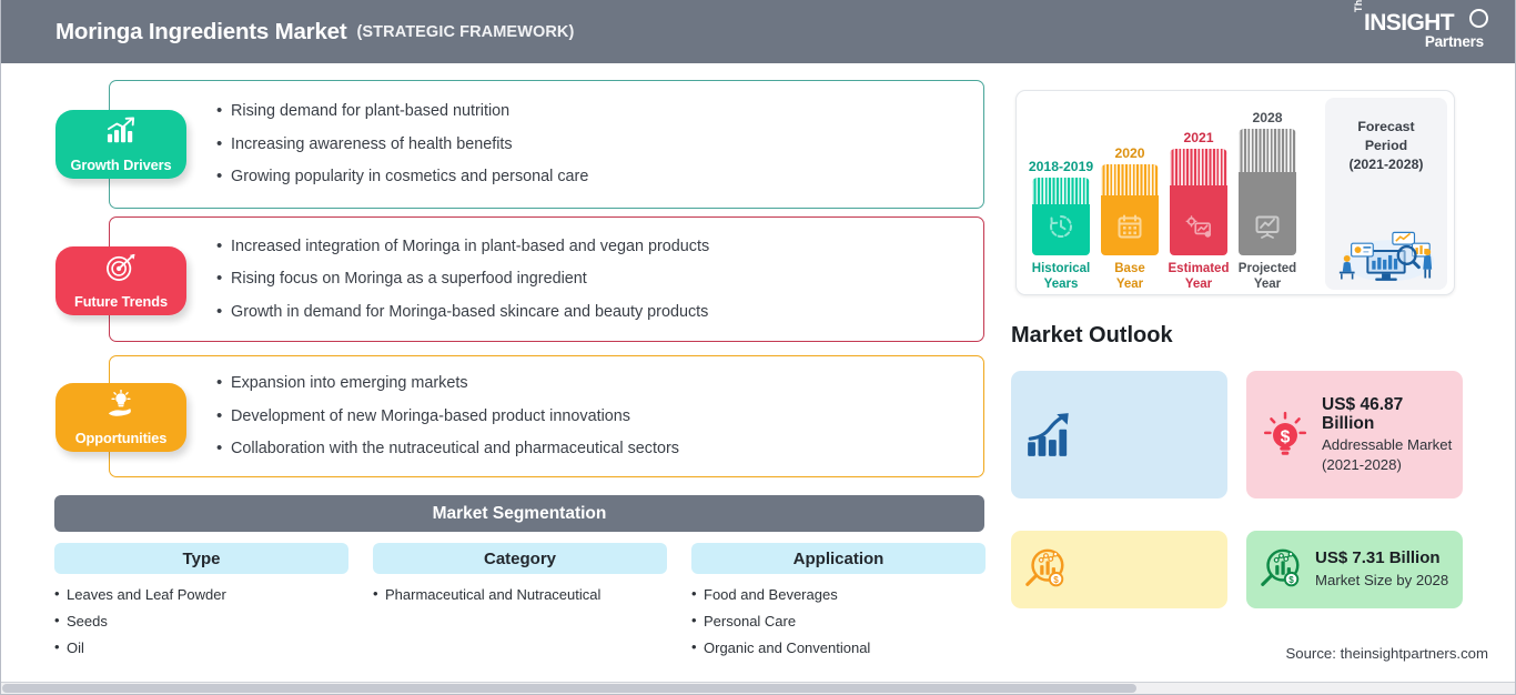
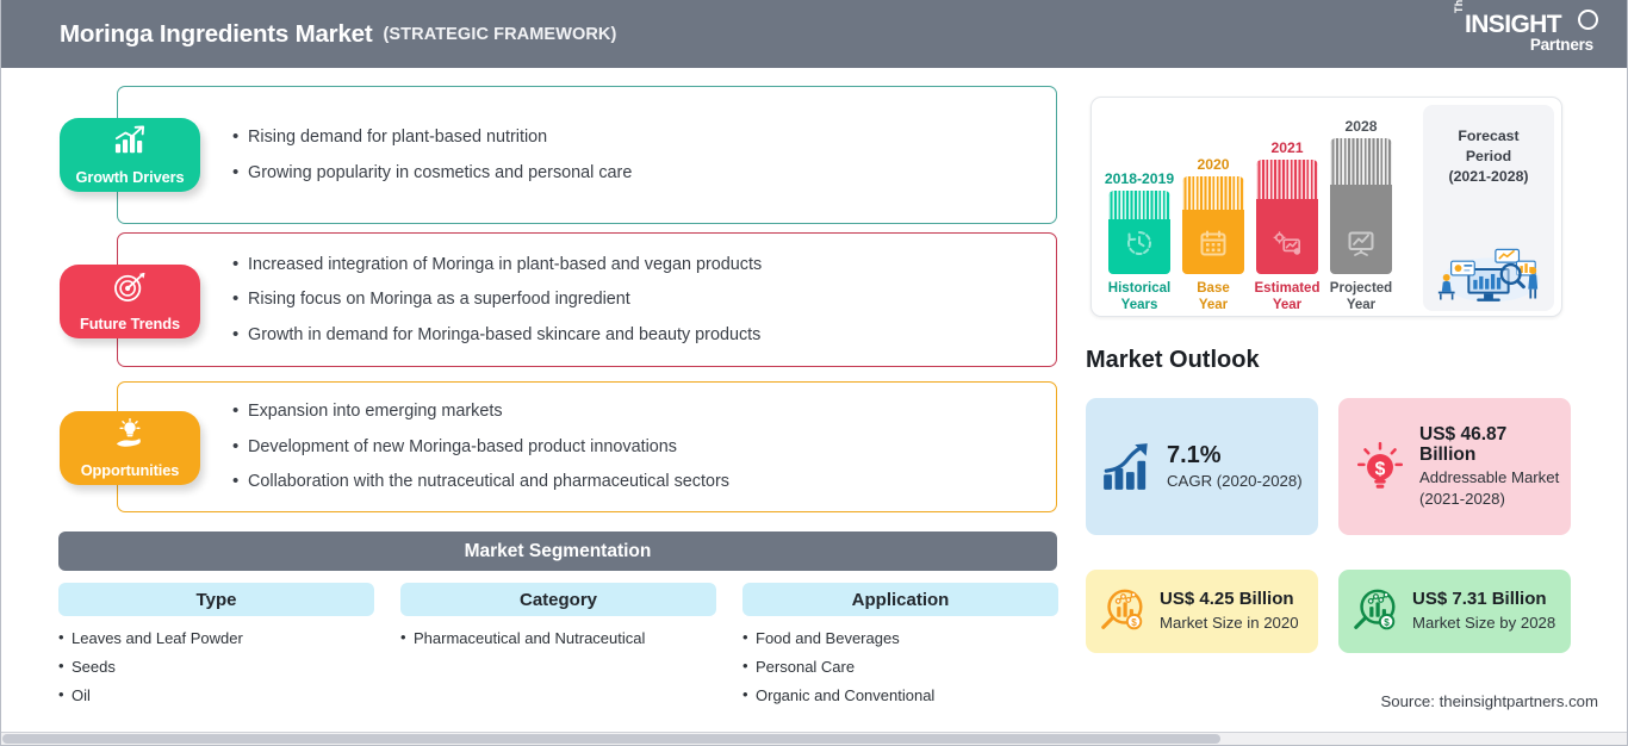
  Moringa Ingredients Market
  (STRATEGIC FRAMEWORK)
  INSIGHT
  Partners
  Rising demand for plant-based nutrition
- Increasing awareness of health benefits
  Growing popularity in cosmetics and personal care
  Growth Drivers
  Increased integration of Moringa in plant-based and vegan products
  Rising focus on Moringa as a superfood ingredient
  Growth in demand for Moringa-based skincare and beauty products
  Future Trends
  Expansion into emerging markets
  Development of new Moringa-based product innovations
  Collaboration with the nutraceutical and pharmaceutical sectors
  Opportunities
  Market Segmentation
  Type
  Leaves and Leaf Powder
  Seeds
  Oil
  Category
  Pharmaceutical and Nutraceutical
  Application
  Food and Beverages
  Personal Care
  Organic and Conventional
  2018-2019
  Historical Years
  2020
  Base Year
  2021
  Estimated Year
  2028
  Projected Year
  Forecast
  Period
  (2021-2028)
  Market Outlook
+ 7.1%
+ CAGR (2020-2028)
  $
  US$ 46.87 Billion
  Addressable Market (2021-2028)
  $
+ US$ 4.25 Billion
+ Market Size in 2020
  $
  US$ 7.31 Billion
  Market Size by 2028
  Source: theinsightpartners.com
